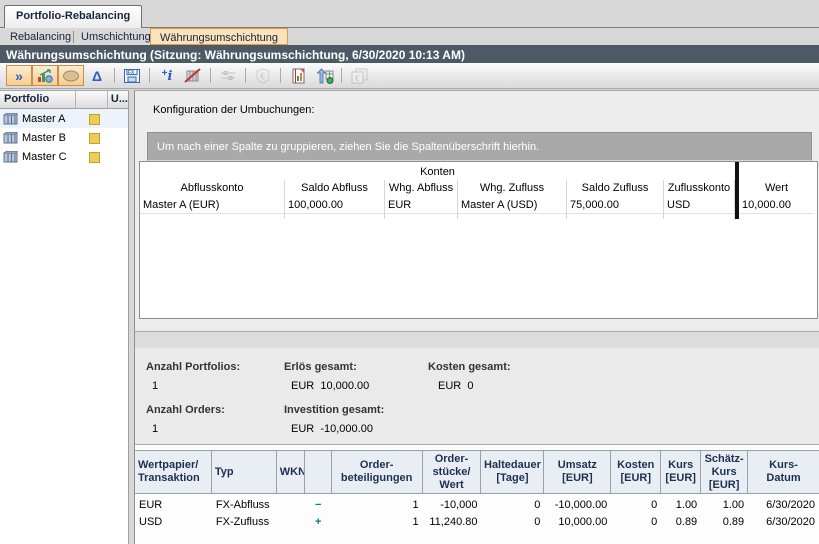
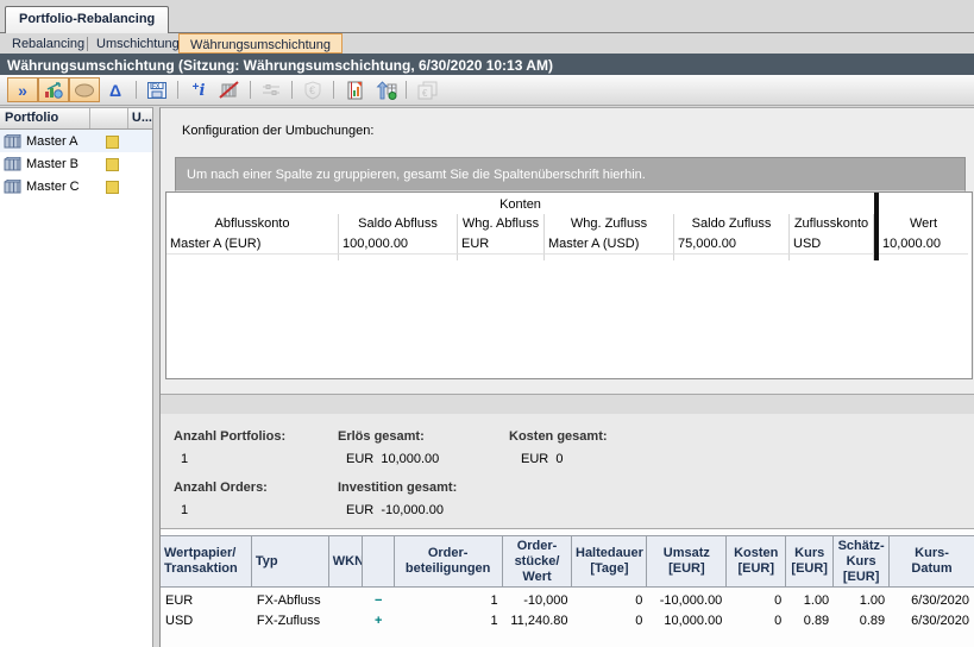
  Portfolio-Rebalancing
  Rebalancing
  Umschichtung
  Währungsumschichtung
  Währungsumschichtung (Sitzung: Währungsumschichtung, 6/30/2020 10:13 AM)
  »
  Δ
  +i
  €
  €
  Portfolio
  U...
  Master A
  Master B
  Master C
  Konfiguration der Umbuchungen:
- Um nach einer Spalte zu gruppieren, ziehen Sie die Spaltenüberschrift hierhin.
+ Um nach einer Spalte zu gruppieren, gesamt Sie die Spaltenüberschrift hierhin.
  Konten
  Abflusskonto
  Saldo Abfluss
  Whg. Abfluss
  Whg. Zufluss
  Saldo Zufluss
  Zuflusskonto
  Wert
  Master A (EUR)
  100,000.00
  EUR
  Master A (USD)
  75,000.00
  USD
  10,000.00
  Anzahl Portfolios:
  1
  Erlös gesamt:
  EUR 10,000.00
  Kosten gesamt:
  EUR 0
  Anzahl Orders:
  1
  Investition gesamt:
  EUR -10,000.00
  Wertpapier/
  Transaktion
  Typ
  WKN
  Order-
  beteiligungen
  Order-
  stücke/
  Wert
  Haltedauer
  [Tage]
  Umsatz
  [EUR]
  Kosten
  [EUR]
  Kurs
  [EUR]
  Schätz-
  Kurs
  [EUR]
  Kurs-
  Datum
  EUR
  FX-Abfluss
  −
  1
  -10,000
  0
  -10,000.00
  0
  1.00
  1.00
  6/30/2020
  USD
  FX-Zufluss
  +
  1
  11,240.80
  0
  10,000.00
  0
  0.89
  0.89
  6/30/2020
